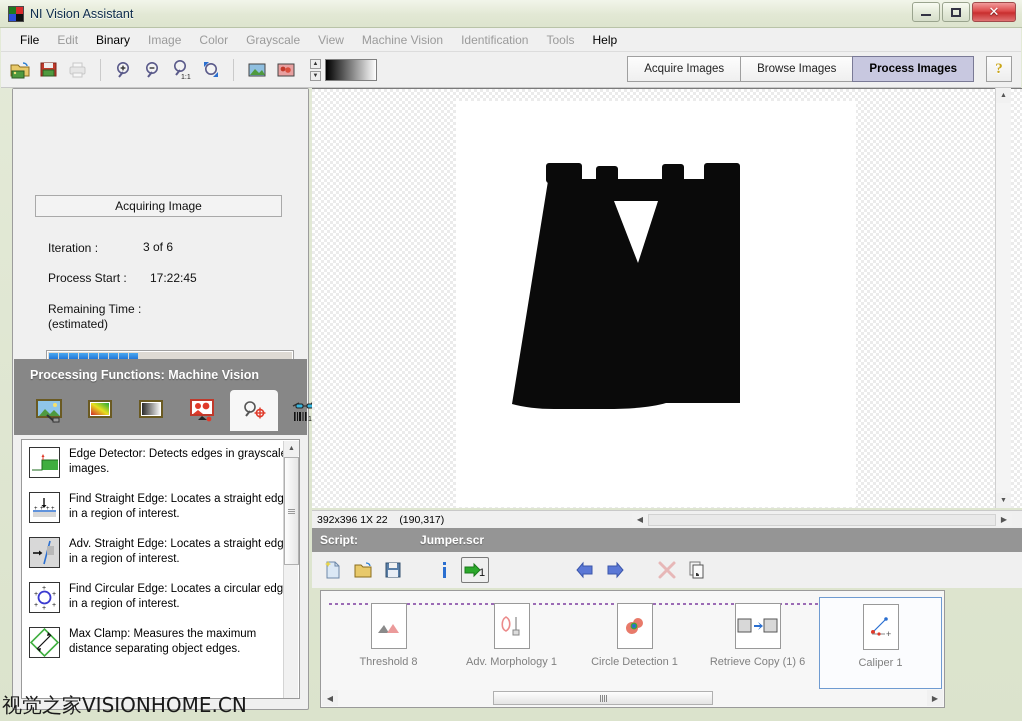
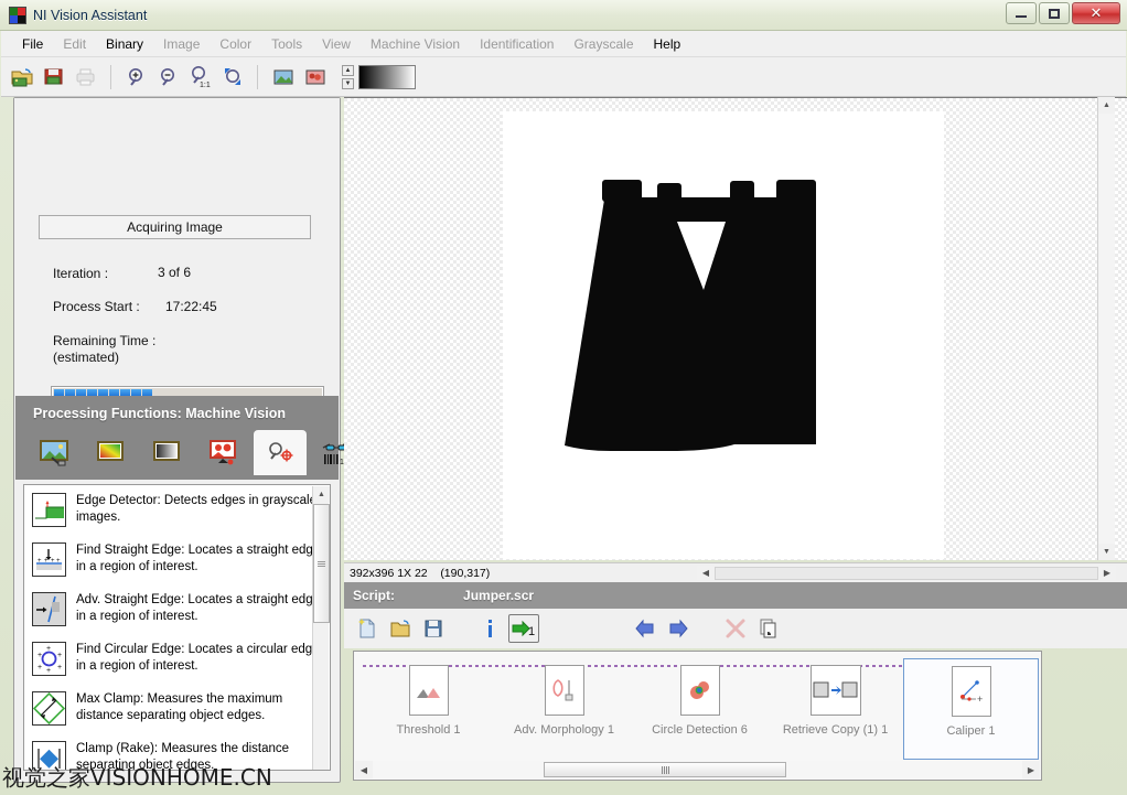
  NI Vision Assistant
  ✕
  File
  Edit
  Binary
  Image
  Color
- Grayscale
+ Tools
  View
  Machine Vision
  Identification
- Tools
+ Grayscale
  Help
- Acquire Images
- Browse Images
- Process Images
- ?
  Acquiring Image
  Iteration :
  3 of 6
  Process Start :
  17:22:45
  Remaining Time :
  (estimated)
  Processing Functions: Machine Vision
  Edge Detector: Detects edges in grayscal images.
  Find Straight Edge: Locates a straight edg in a region of interest.
  Adv. Straight Edge: Locates a straight edg in a region of interest.
  Find Circular Edge: Locates a circular edg in a region of interest.
  Max Clamp: Measures the maximum distance separating object edges.
+ Clamp (Rake): Measures the distance separating object edges.
  392x396 1X 22 (190,317)
  ◀
  ▶
  Script:
  Jumper.scr
  1
- Threshold 8
+ Threshold 1
  Adv. Morphology 1
- Circle Detection 1
+ Circle Detection 6
- Retrieve Copy (1) 6
+ Retrieve Copy (1) 1
  +
  Caliper 1
  ◀
  ▶
  视觉之家VISIONHOME.CN
